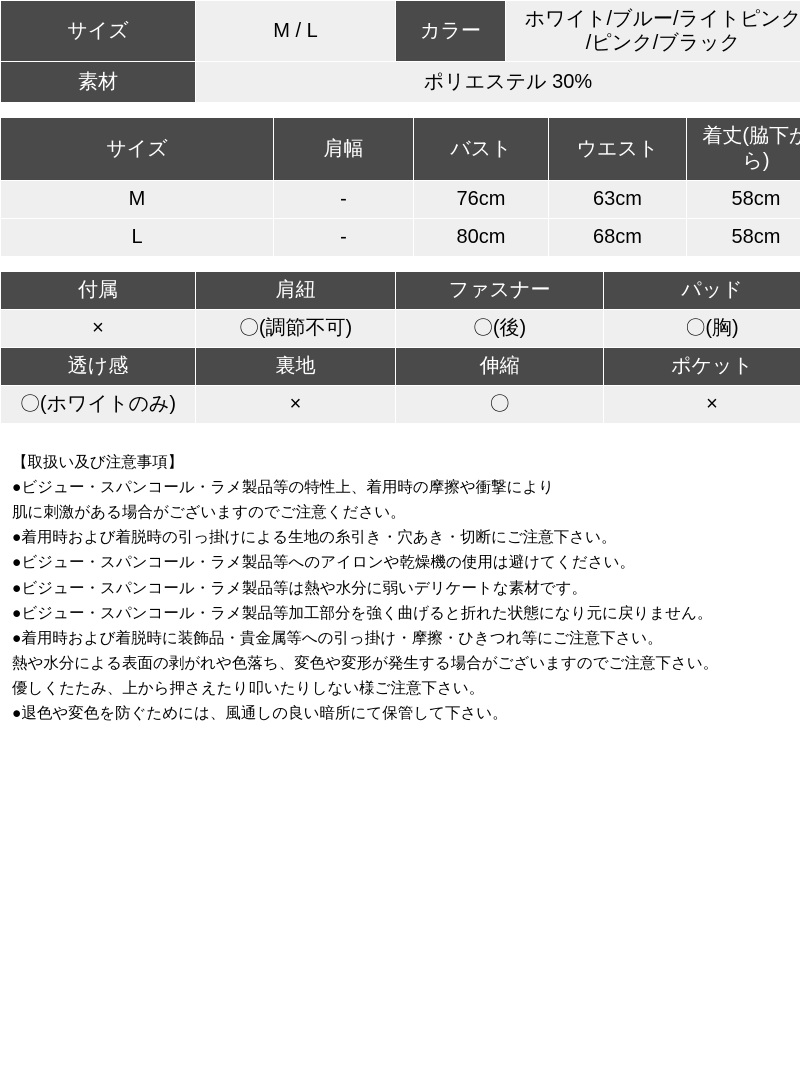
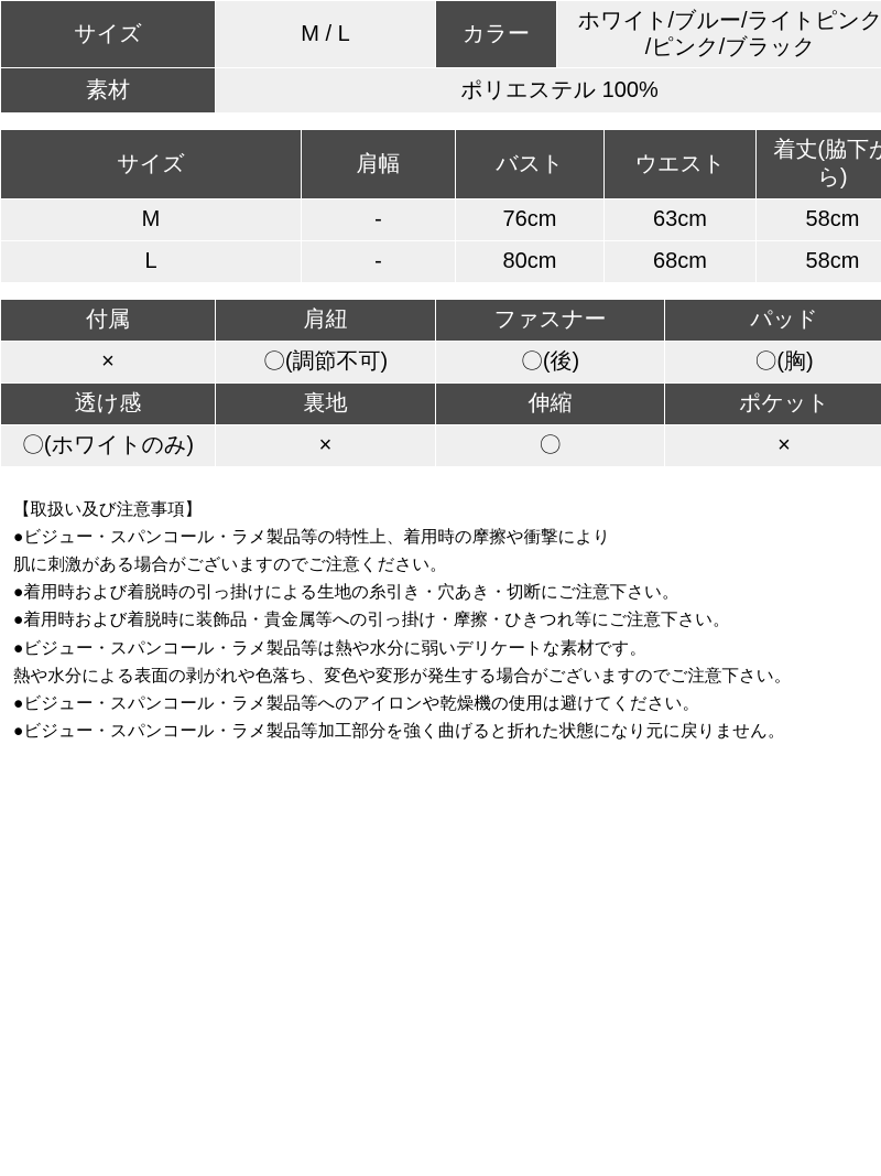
  サイズ	M / L	カラー	ホワイト/ブルー/ライトピンク /ピンク/ブラック
- 素材	ポリエステル 30%
+ 素材	ポリエステル 100%
  サイズ	肩幅	バスト	ウエスト	着丈(脇下から)
  M	-	76cm	63cm	58cm
  L	-	80cm	68cm	58cm
  付属	肩紐	ファスナー	パッド
  ×	〇(調節不可)	〇(後)	〇(胸)
  透け感	裏地	伸縮	ポケット
  〇(ホワイトのみ)	×	〇	×
  【取扱い及び注意事項】
  ●ビジュー・スパンコール・ラメ製品等の特性上、着用時の摩擦や衝撃により
  肌に刺激がある場合がございますのでご注意ください。
  ●着用時および着脱時の引っ掛けによる生地の糸引き・穴あき・切断にご注意下さい。
- ●ビジュー・スパンコール・ラメ製品等へのアイロンや乾燥機の使用は避けてください。
+ ●着用時および着脱時に装飾品・貴金属等への引っ掛け・摩擦・ひきつれ等にご注意下さい。
  ●ビジュー・スパンコール・ラメ製品等は熱や水分に弱いデリケートな素材です。
- ●ビジュー・スパンコール・ラメ製品等加工部分を強く曲げると折れた状態になり元に戻りません。
+ 熱や水分による表面の剥がれや色落ち、変色や変形が発生する場合がございますのでご注意下さい。
- ●着用時および着脱時に装飾品・貴金属等への引っ掛け・摩擦・ひきつれ等にご注意下さい。
+ ●ビジュー・スパンコール・ラメ製品等へのアイロンや乾燥機の使用は避けてください。
- 熱や水分による表面の剥がれや色落ち、変色や変形が発生する場合がございますのでご注意下さい。
+ ●ビジュー・スパンコール・ラメ製品等加工部分を強く曲げると折れた状態になり元に戻りません。
- 優しくたたみ、上から押さえたり叩いたりしない様ご注意下さい。
- ●退色や変色を防ぐためには、風通しの良い暗所にて保管して下さい。
